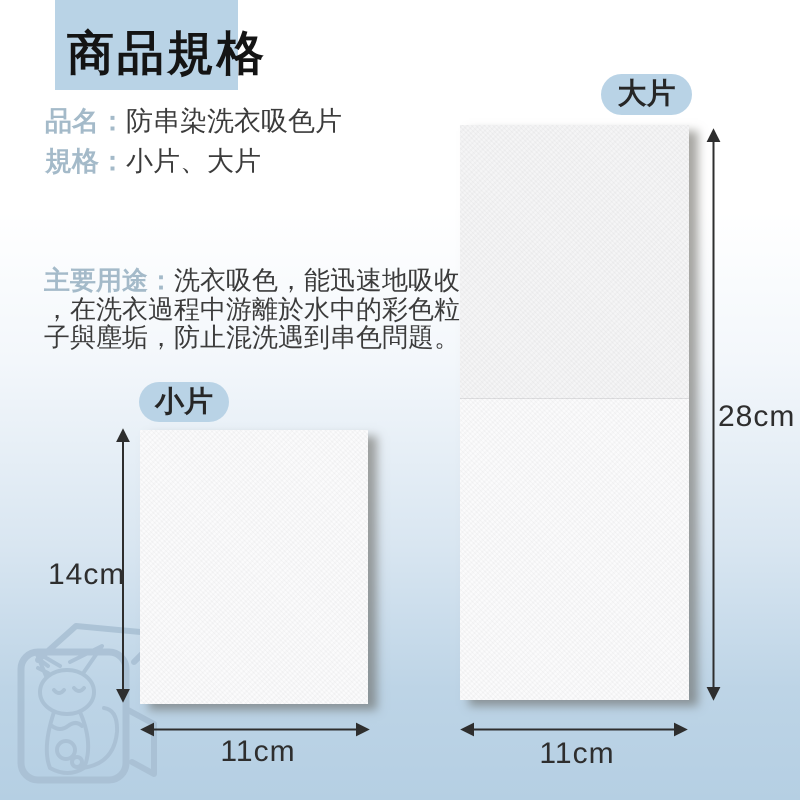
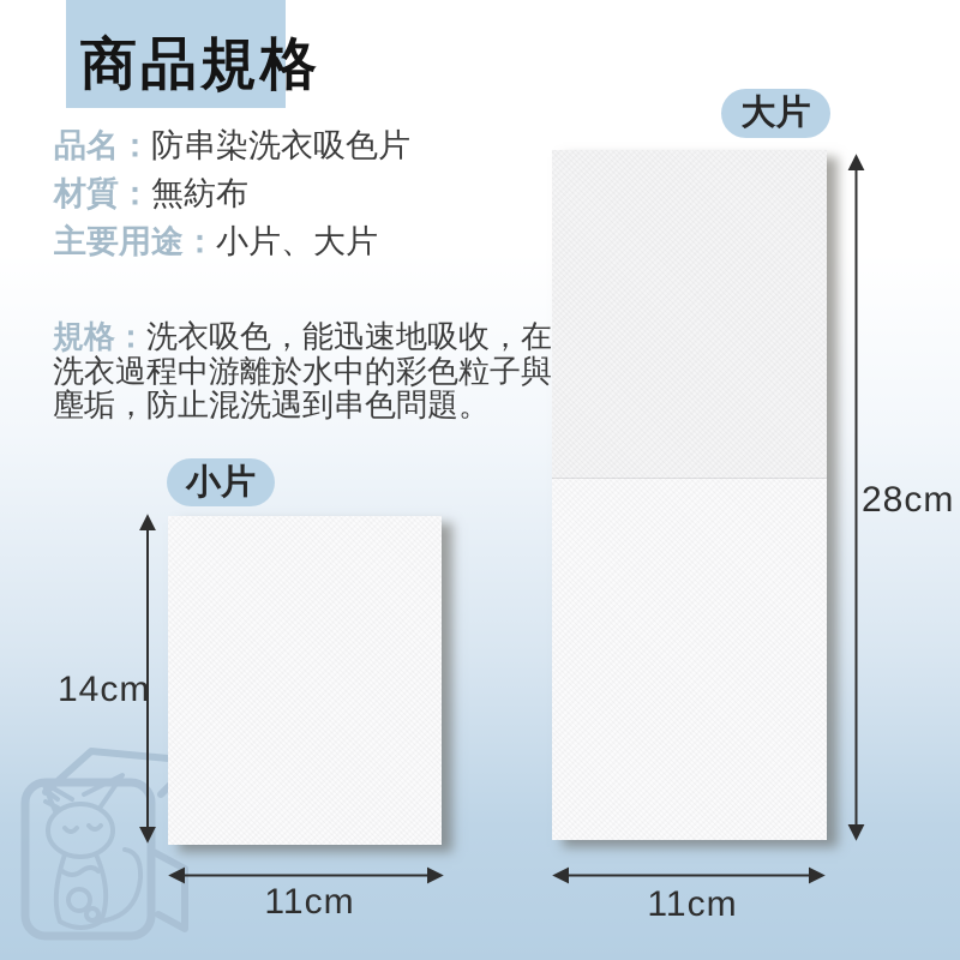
  商品規格
  品名：防串染洗衣吸色片
+ 材質：無紡布
- 規格：小片、大片
+ 主要用途：小片、大片
- 主要用途：洗衣吸色，能迅速地吸收，在洗衣過程中游離於水中的彩色粒子與塵垢，防止混洗遇到串色問題。
+ 規格：洗衣吸色，能迅速地吸收，在洗衣過程中游離於水中的彩色粒子與塵垢，防止混洗遇到串色問題。
  大片
  小片
  28cm
  14cm
  11cm
  11cm
